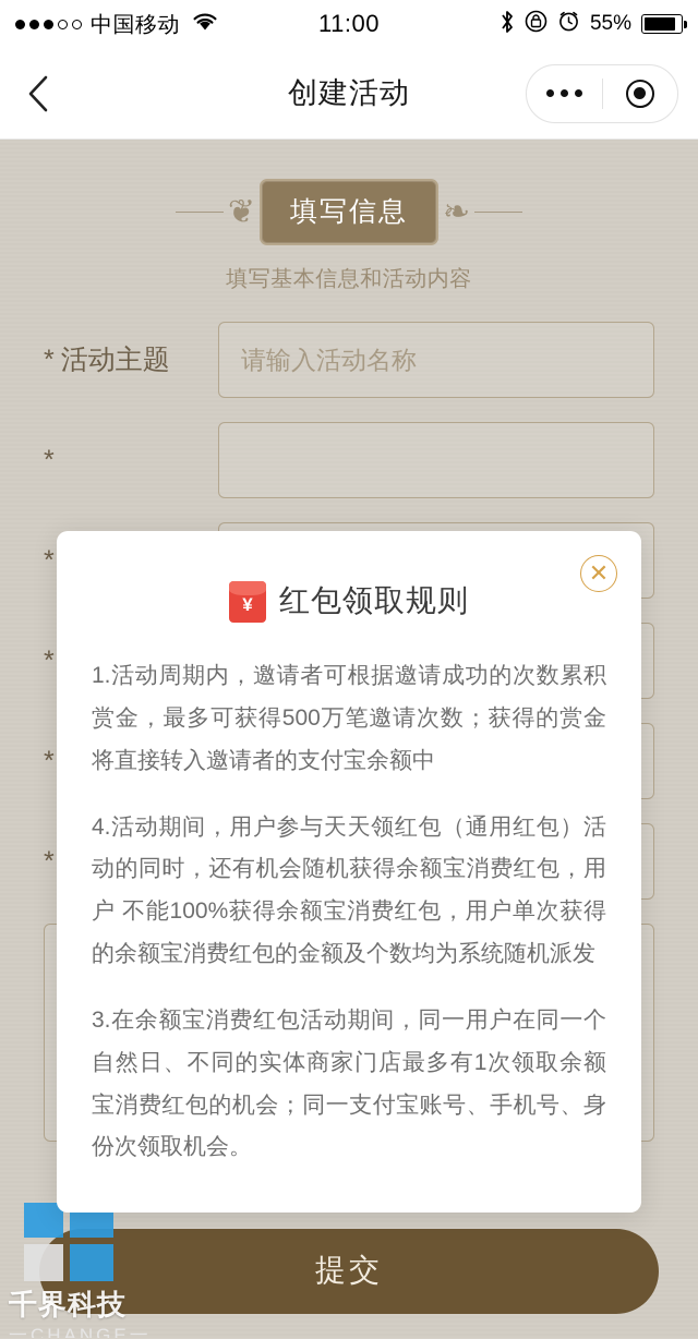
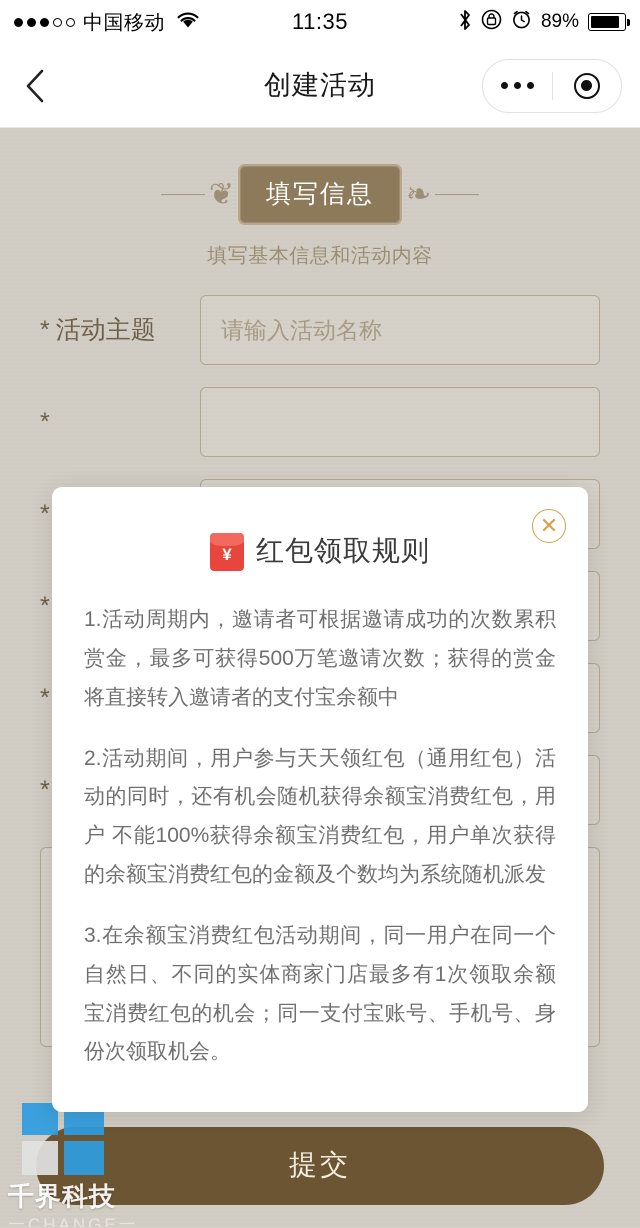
  中国移动
- 11:00
+ 11:35
- 55%
+ 89%
  创建活动
  ❦
  填写信息
  ❧
  填写基本信息和活动内容
  *
  活动主题
  请输入活动名称
  *
  *
  *
  *
  *
  提交
  千界科技
  一CHANGE一
  ✕
  ¥
  红包领取规则
  1.活动周期内，邀请者可根据邀请成功的次数累积赏金，最多可获得500万笔邀请次数；获得的赏金将直接转入邀请者的支付宝余额中
- 4.活动期间，用户参与天天领红包（通用红包）活动的同时，还有机会随机获得余额宝消费红包，用户 不能100%获得余额宝消费红包，用户单次获得的余额宝消费红包的金额及个数均为系统随机派发
+ 2.活动期间，用户参与天天领红包（通用红包）活动的同时，还有机会随机获得余额宝消费红包，用户 不能100%获得余额宝消费红包，用户单次获得的余额宝消费红包的金额及个数均为系统随机派发
  3.在余额宝消费红包活动期间，同一用户在同一个自然日、不同的实体商家门店最多有1次领取余额宝消费红包的机会；同一支付宝账号、手机号、身份次领取机会。
